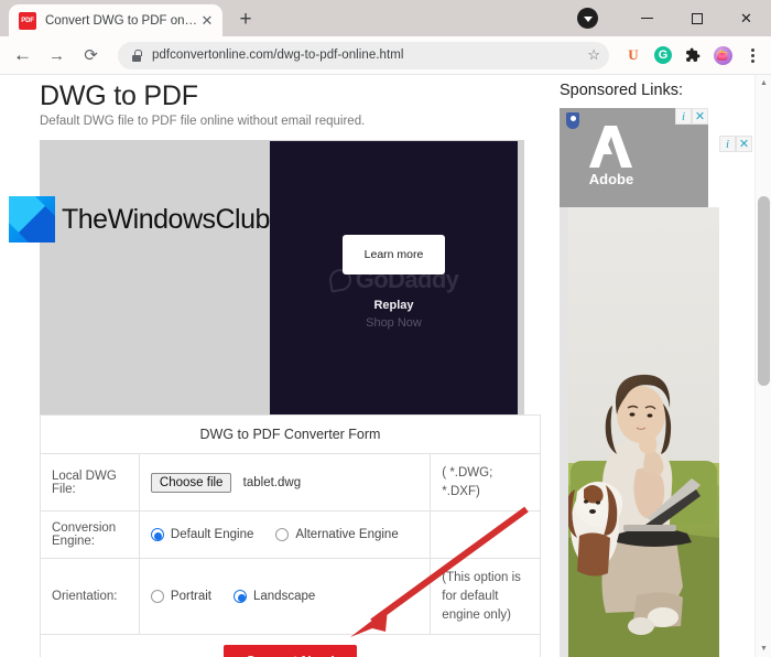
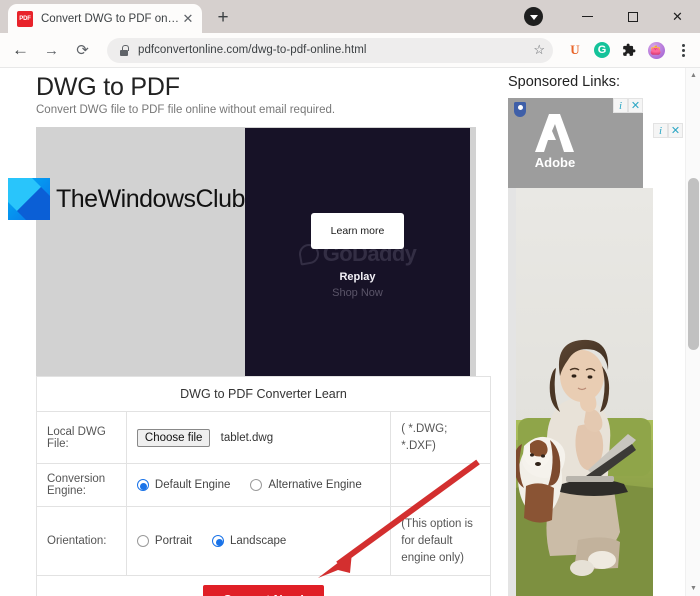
  Convert DWG to PDF onlin
  ✕
  +
  ✕
  ←
  →
  ⟳
  pdfconvertonline.com/dwg-to-pdf-online.html
  ☆
  U
  G
  👛
  DWG to PDF
- Default DWG file to PDF file online without email required.
+ Convert DWG file to PDF file online without email required.
  Sponsored Links:
  TheWindowsClub
  GoDaddy
  Learn more
  Replay
  Shop Now
- DWG to PDF Converter Form
+ DWG to PDF Converter Learn
  Local DWG File:	Choose file tablet.dwg	( *.DWG; *.DXF)
  Conversion Engine:	Default Engine Alternative Engine
  Orientation:	Portrait Landscape	(This option is for default engine only)
  Adobe
  i
  ✕
  i
  ✕
